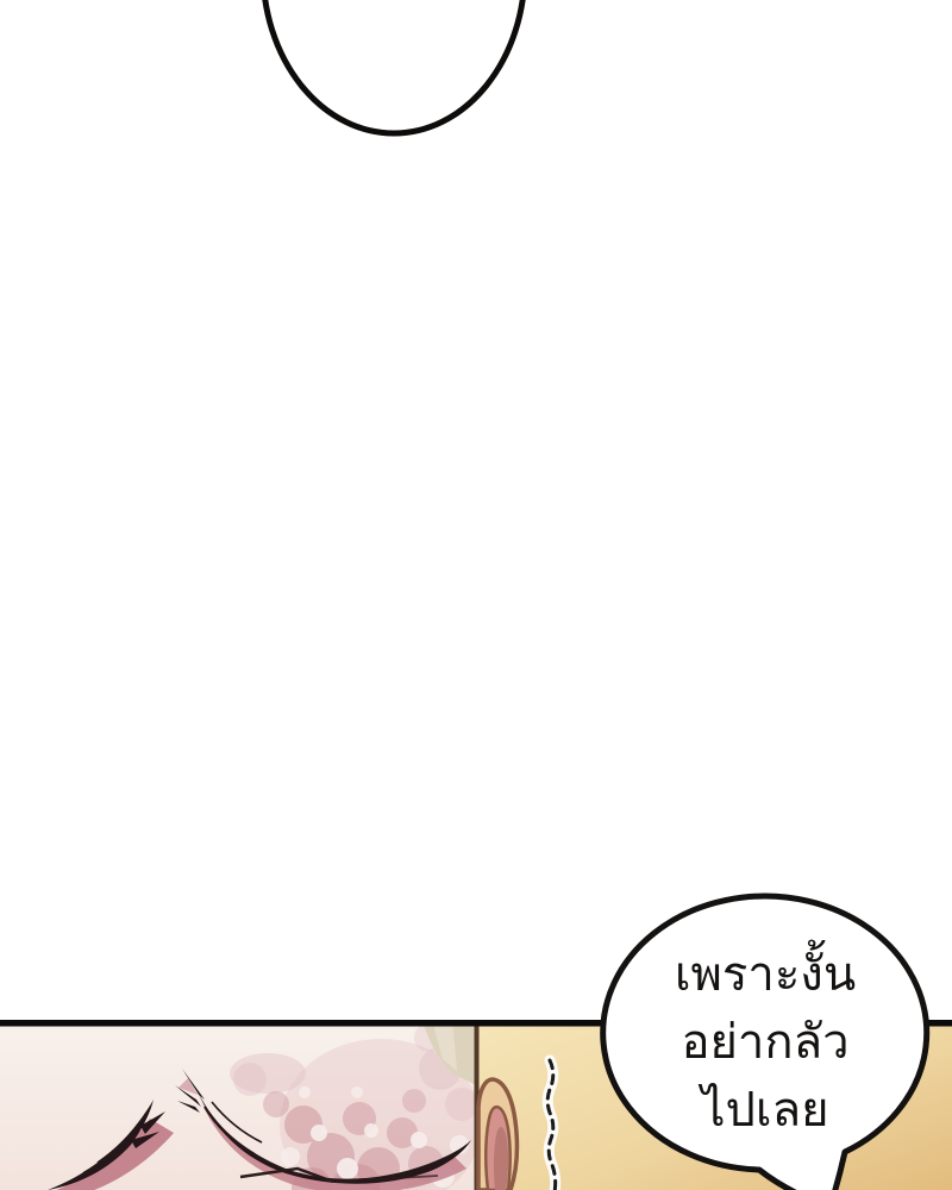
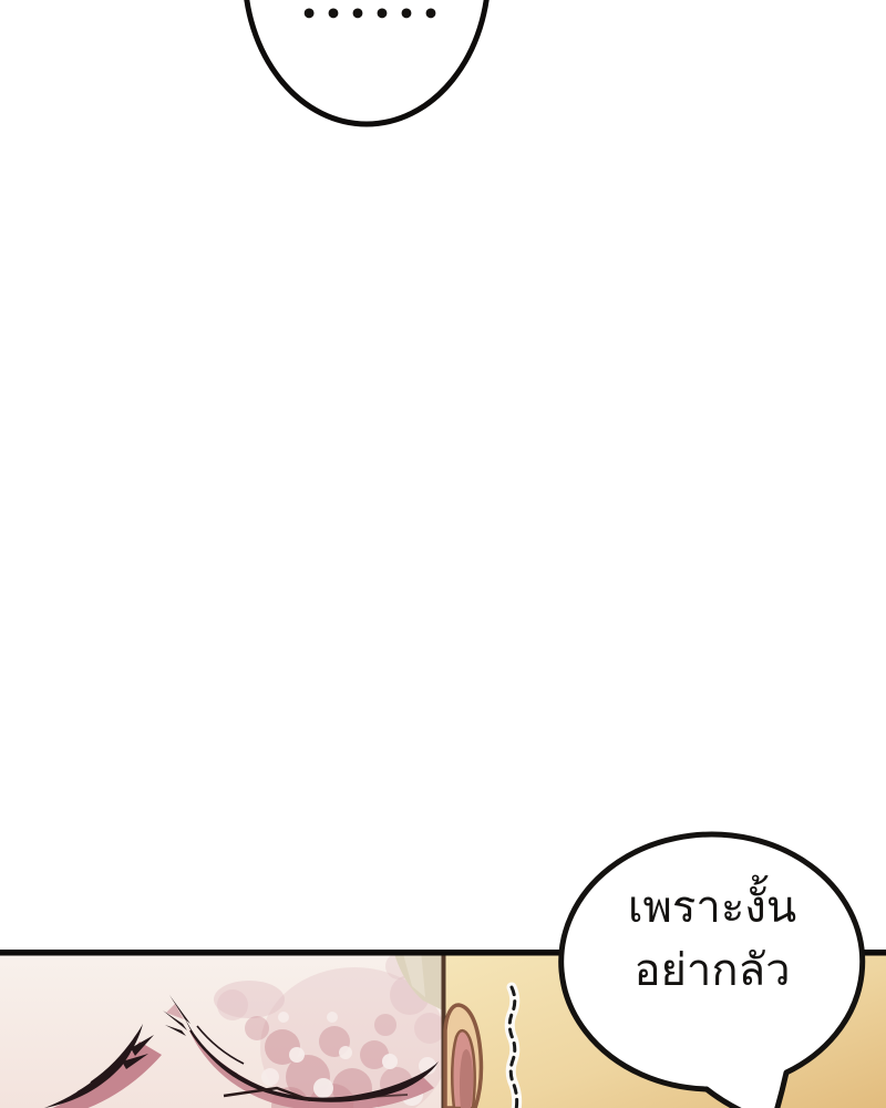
+ ••••••
  เพราะงั้น
  อย่ากลัว
- ไปเลย
